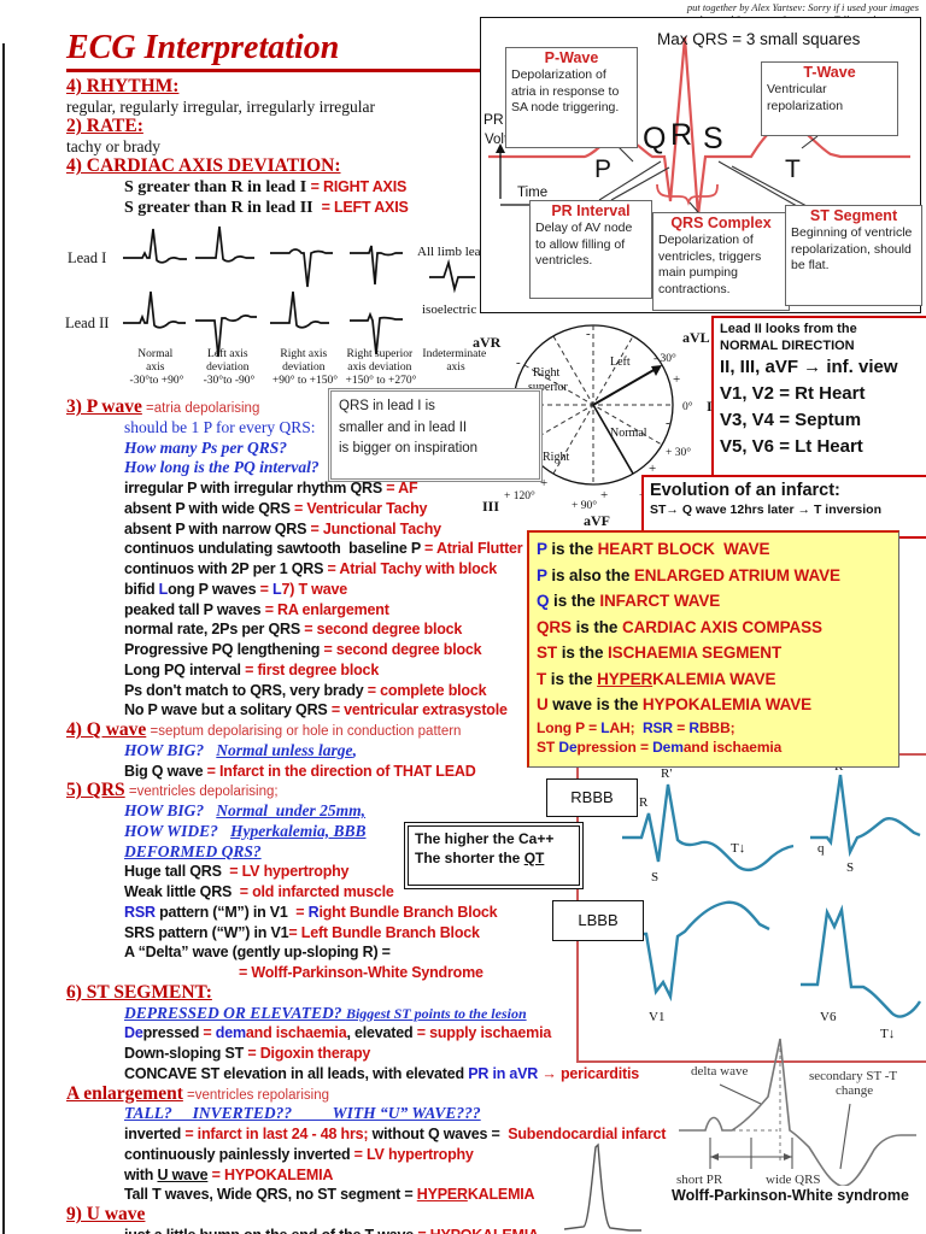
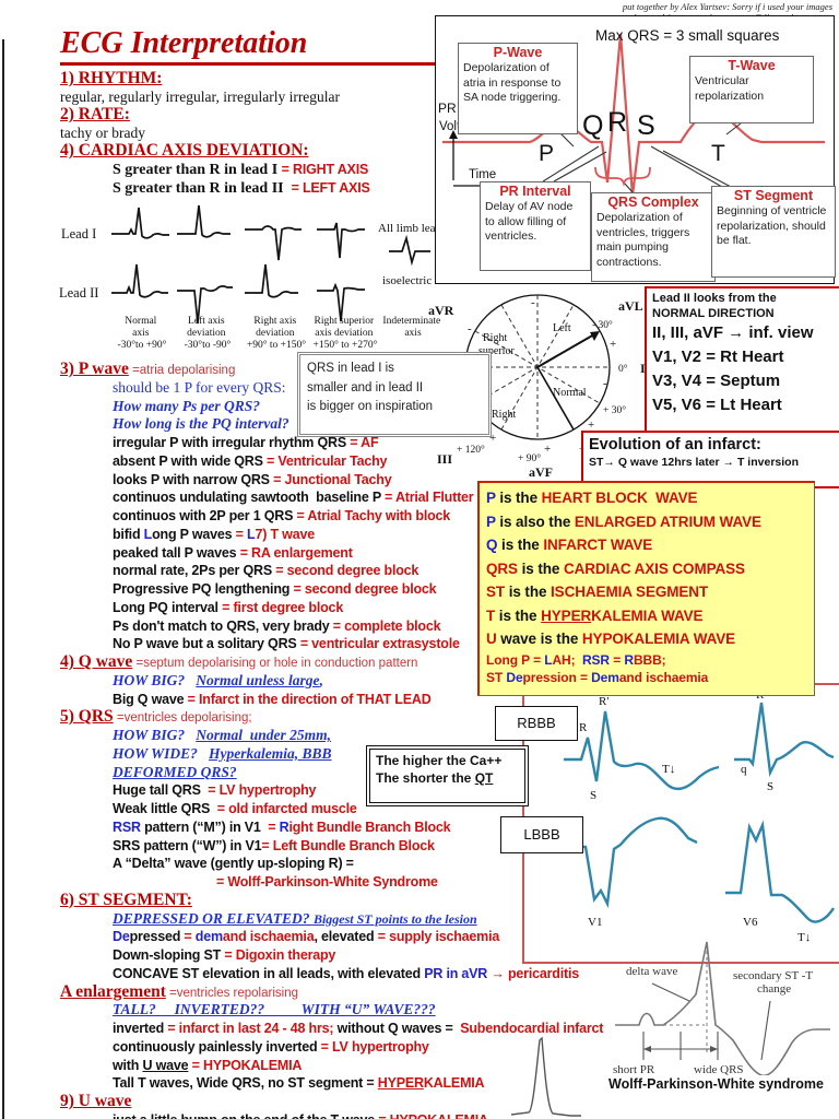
  put together by Alex Yartsev: Sorry if i used your images
  ECG Interpretation
- 4) RHYTHM:
+ 1) RHYTHM:
  regular, regularly irregular, irregularly irregular
  2) RATE:
  tachy or brady
  4) CARDIAC AXIS DEVIATION:
  S greater than R in lead I = RIGHT AXIS
  S greater than R in lead II = LEFT AXIS
  3) P wave =atria depolarising
  should be 1 P for every QRS:
  How many Ps per QRS?
  How long is the PQ interval?
  irregular P with irregular rhythm QRS = AF
  absent P with wide QRS = Ventricular Tachy
- absent P with narrow QRS = Junctional Tachy
+ looks P with narrow QRS = Junctional Tachy
  continuos undulating sawtooth baseline P = Atrial Flutter
  continuos with 2P per 1 QRS = Atrial Tachy with block
  bifid Long P waves = L7) T wave
  peaked tall P waves = RA enlargement
  normal rate, 2Ps per QRS = second degree block
  Progressive PQ lengthening = second degree block
  Long PQ interval = first degree block
  Ps don't match to QRS, very brady = complete block
  No P wave but a solitary QRS = ventricular extrasystole
  4) Q wave =septum depolarising or hole in conduction pattern
  HOW BIG? Normal unless large,
  Big Q wave = Infarct in the direction of THAT LEAD
  5) QRS =ventricles depolarising;
  HOW BIG? Normal under 25mm,
  HOW WIDE? Hyperkalemia, BBB
  DEFORMED QRS?
  Huge tall QRS = LV hypertrophy
  Weak little QRS = old infarcted muscle
  RSR pattern (“M”) in V1 = Right Bundle Branch Block
  SRS pattern (“W”) in V1= Left Bundle Branch Block
  A “Delta” wave (gently up-sloping R) =
  = Wolff-Parkinson-White Syndrome
  6) ST SEGMENT:
  DEPRESSED OR ELEVATED? Biggest ST points to the lesion
  Depressed = demand ischaemia, elevated = supply ischaemia
  Down-sloping ST = Digoxin therapy
  CONCAVE ST elevation in all leads, with elevated PR in aVR → pericarditis
  A enlargement =ventricles repolarising
  TALL? INVERTED?? WITH “U” WAVE???
  inverted = infarct in last 24 - 48 hrs; without Q waves = Subendocardial infarct
  continuously painlessly inverted = LV hypertrophy
  with U wave = HYPOKALEMIA
  Tall T waves, Wide QRS, no ST segment = HYPERKALEMIA
  9) U wave
  Lead I
  Lead II
  All limb lea
  isoelectric
  Normal axis -30°to +90°
  Left axis deviation -30°to -90°
  Right axis deviation +90° to +150°
  Right superior axis deviation +150° to +270°
  Indeterminate axis
  Max QRS = 3 small squares
  Time
  P
  Q
  R
  S
  T
  P-Wave
  Depolarization of atria in response to SA node triggering.
  T-Wave
  Ventricular repolarization
  PR Interval
  Delay of AV node to allow filling of ventricles.
  QRS Complex
  Depolarization of ventricles, triggers main pumping contractions.
  ST Segment
  Beginning of ventricle repolarization, should be flat.
  aVR
  aVL
  - 30°
  0°
  I
  + 30°
  + 90°
  aVF
  + 120°
  III
  Right erior
  Left
  Normal
  Right
  -
  -
  -
  +
  +
  +
  +
  QRS in lead I is
  smaller and in lead II
  is bigger on inspiration
  Lead II looks from the
  NORMAL DIRECTION
  II, III, aVF → inf. view
  V1, V2 = Rt Heart
  V3, V4 = Septum
  V5, V6 = Lt Heart
  Evolution of an infarct:
  ST→ Q wave 12hrs later → T inversion
  P is the HEART BLOCK WAVE
  P is also the ENLARGED ATRIUM WAVE
  Q is the INFARCT WAVE
  QRS is the CARDIAC AXIS COMPASS
  ST is the ISCHAEMIA SEGMENT
  T is the HYPERKALEMIA WAVE
  U wave is the HYPOKALEMIA WAVE
  Long P = LAH; RSR = RBBB;
  ST Depression = Demand ischaemia
  R
  R'
  S
  T↓
  q
  S
  V1
  V6
  T↓
  RBBB
  LBBB
  The higher the Ca++
  The shorter the QT
  delta wave
  secondary ST -T
  change
  short PR
  wide QRS
  Wolff-Parkinson-White syndrome
